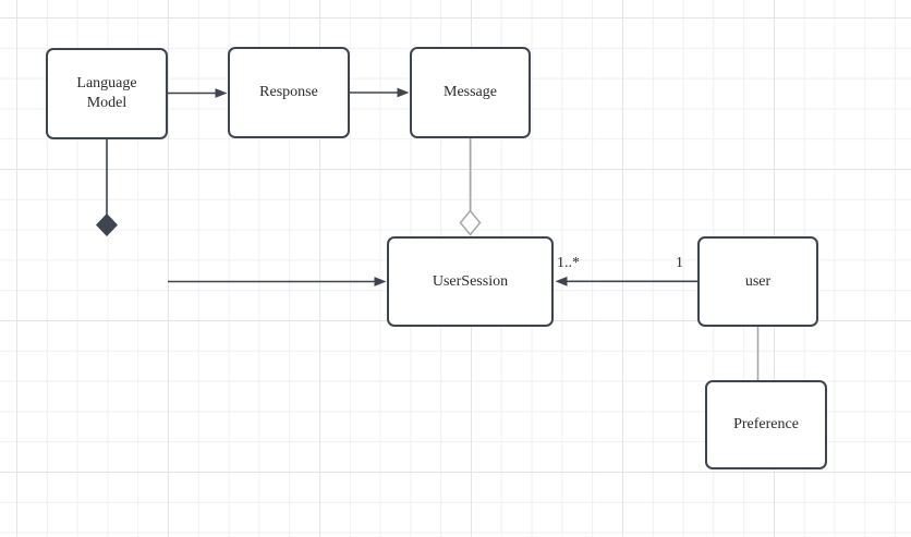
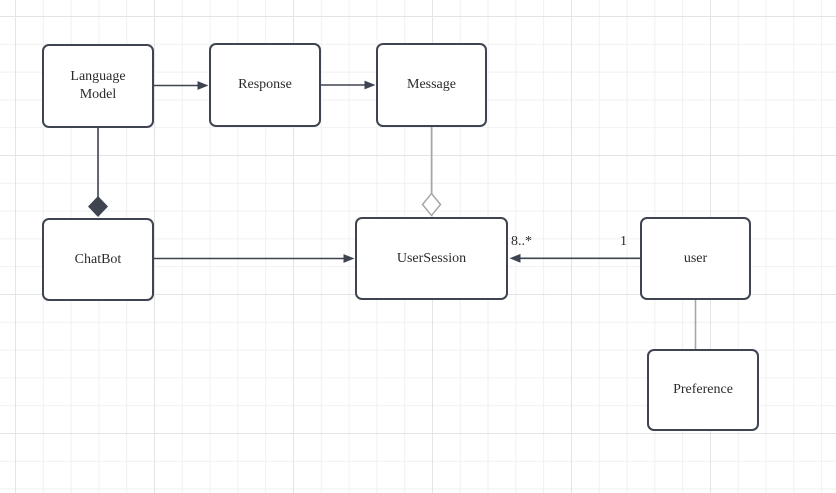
  Language Model
  Response
  Message
+ ChatBot
  UserSession
  user
  Preference
- 1..*
+ 8..*
  1
